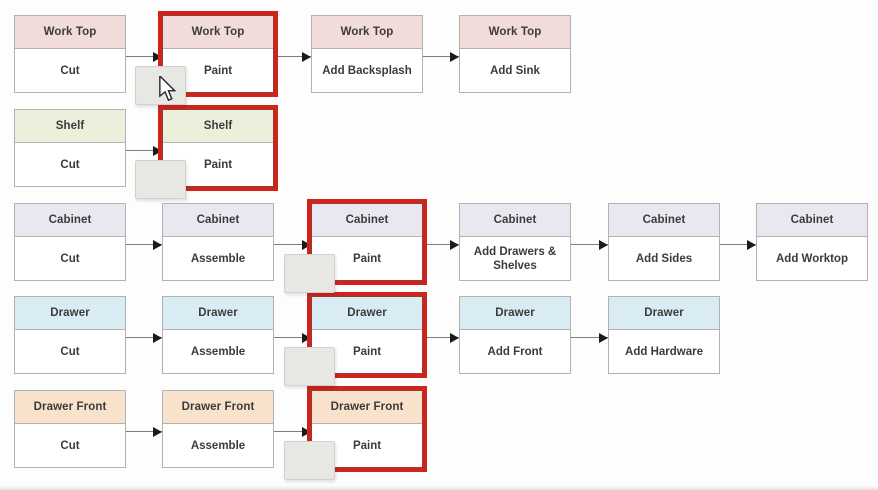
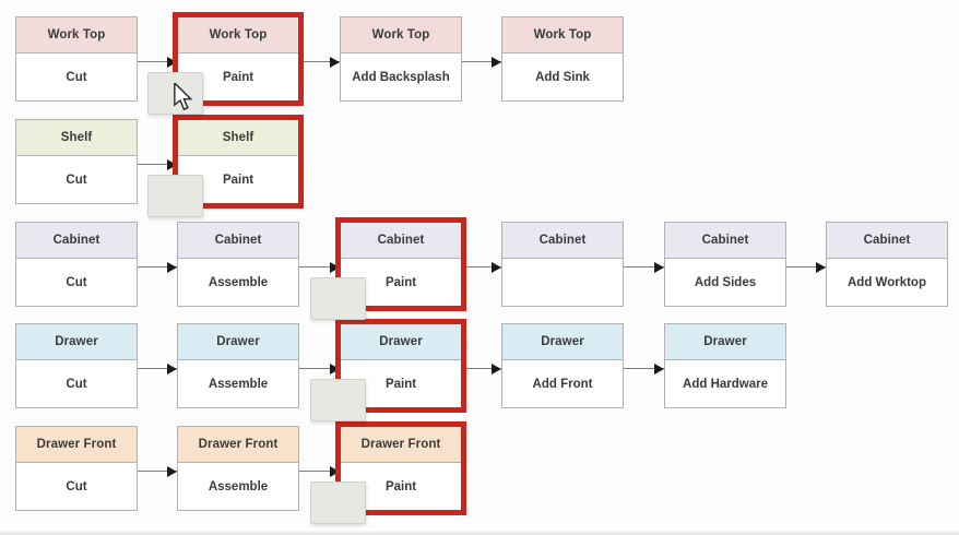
  Work Top
  Cut
  Work Top
  Paint
  Work Top
  Add Backsplash
  Work Top
  Add Sink
  Shelf
  Cut
  Shelf
  Paint
  Cabinet
  Cut
  Cabinet
  Assemble
  Cabinet
  Paint
  Cabinet
- Add Drawers & Shelves
  Cabinet
  Add Sides
  Cabinet
  Add Worktop
  Drawer
  Cut
  Drawer
  Assemble
  Drawer
  Paint
  Drawer
  Add Front
  Drawer
  Add Hardware
  Drawer Front
  Cut
  Drawer Front
  Assemble
  Drawer Front
  Paint
